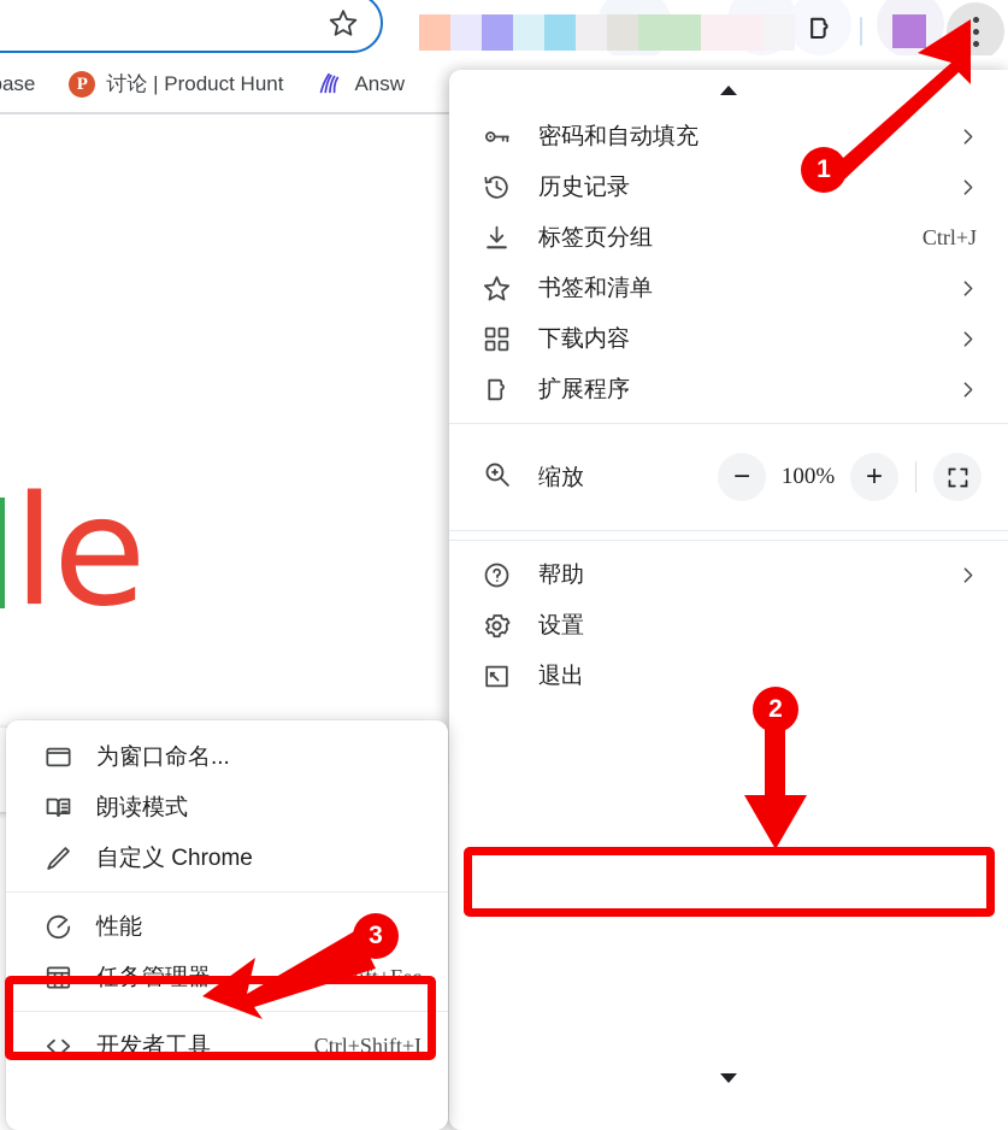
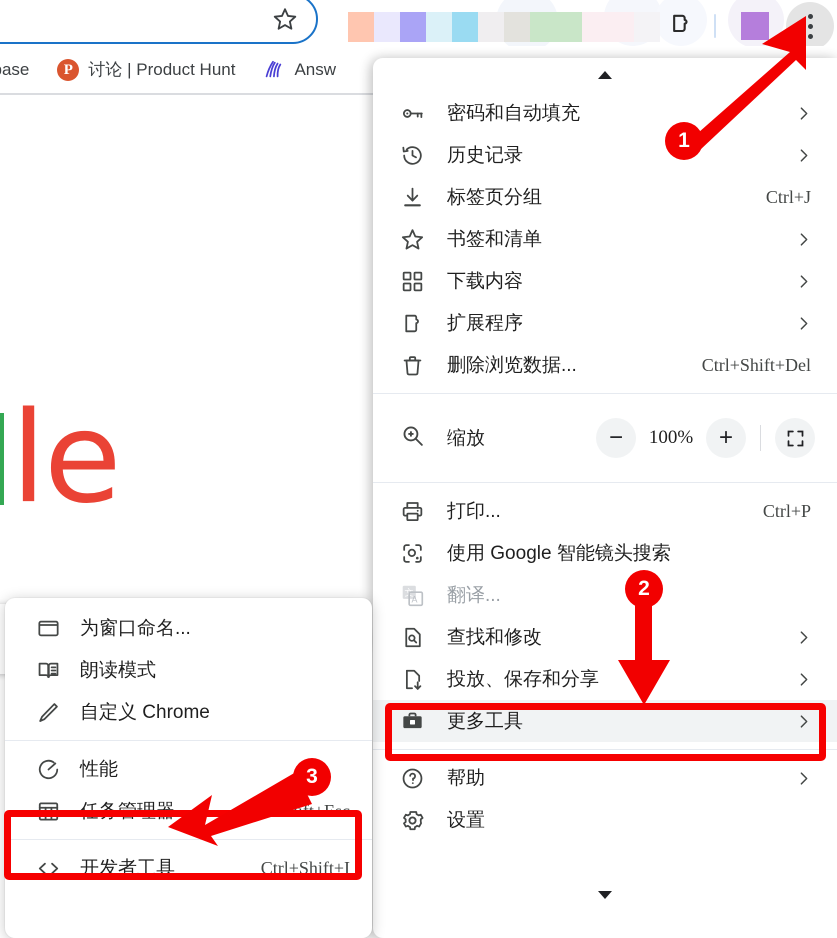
  P
  讨论 | Product Hunt
  Answ
  le
  密码和自动填充
  历史记录
  标签页分组
  Ctrl+J
  书签和清单
  下载内容
  扩展程序
+ 删除浏览数据...
+ Ctrl+Shift+Del
  缩放
  −
  100%
  +
+ 打印...
+ Ctrl+P
+ 使用 Google 智能镜头搜索
+ A
+ 翻译...
+ 查找和修改
+ 投放、保存和分享
+ 更多工具
  帮助
  设置
- 退出
  为窗口命名...
  朗读模式
  自定义 Chrome
  性能
  任务管理器
  hift+Esc
  开发者工具
  Ctrl+Shift+I
  1
  2
  3
